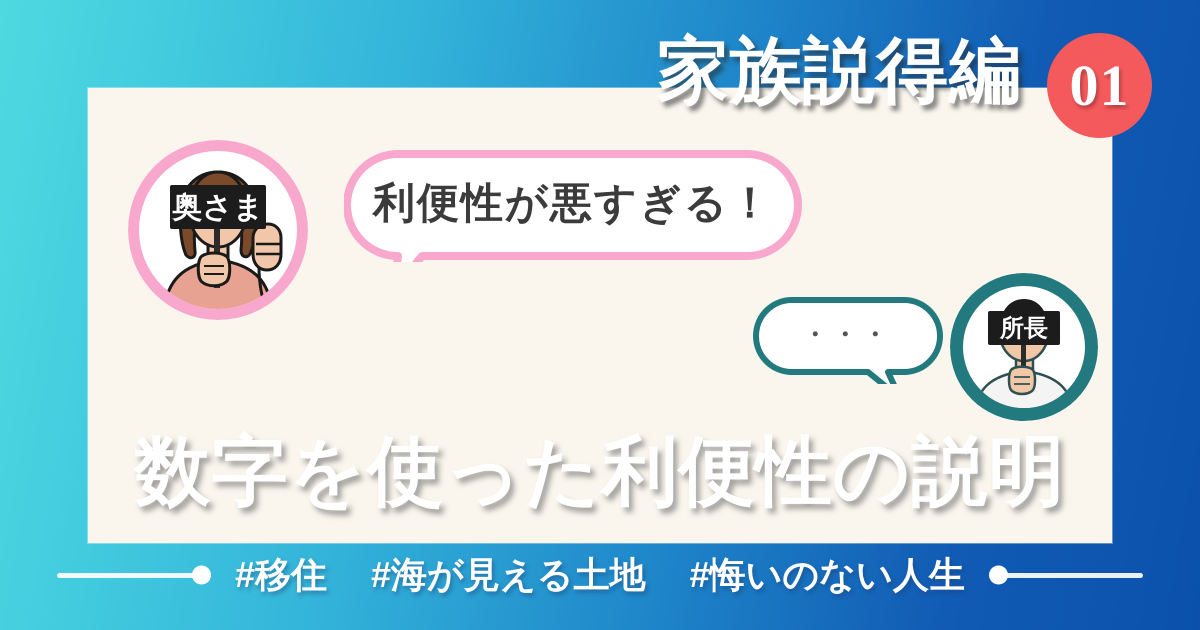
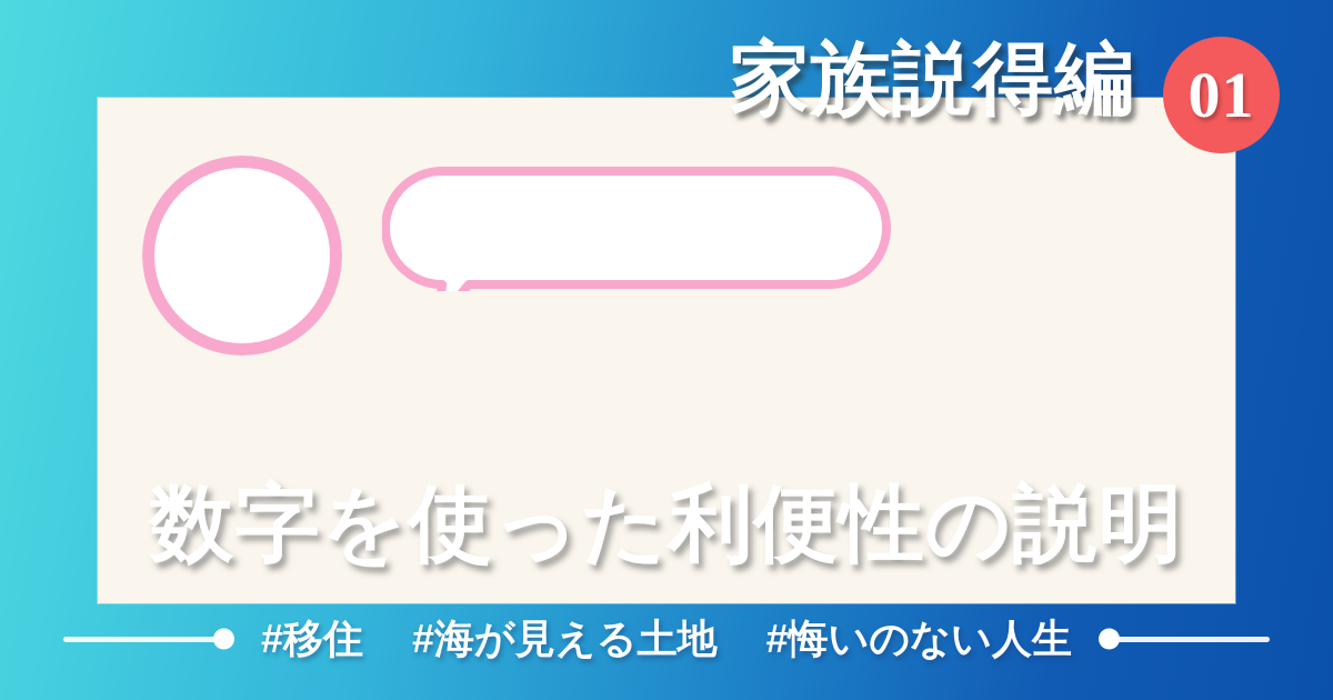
  家族説得編
  01
- 奥さま
- 所長
- 利便性が悪すぎる！
- ・・・
  数字を使った利便性の説明
  #移住
  #海が見える土地
  #悔いのない人生
